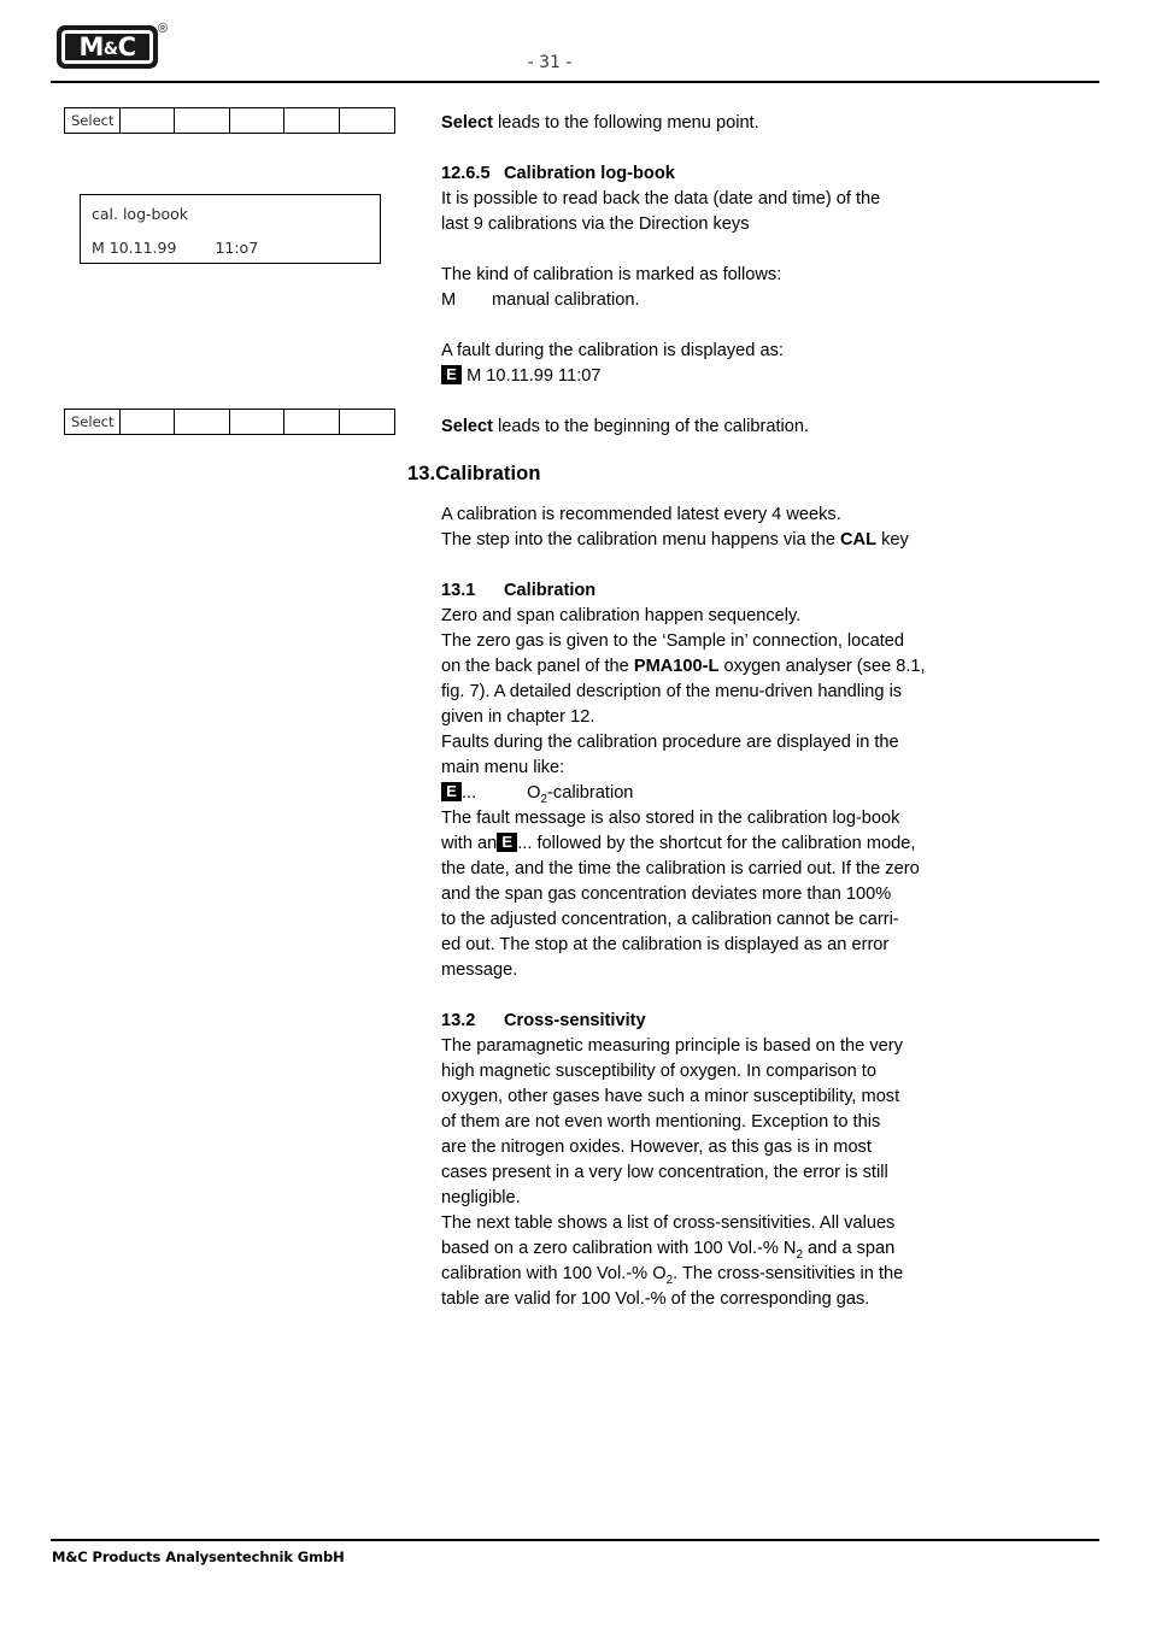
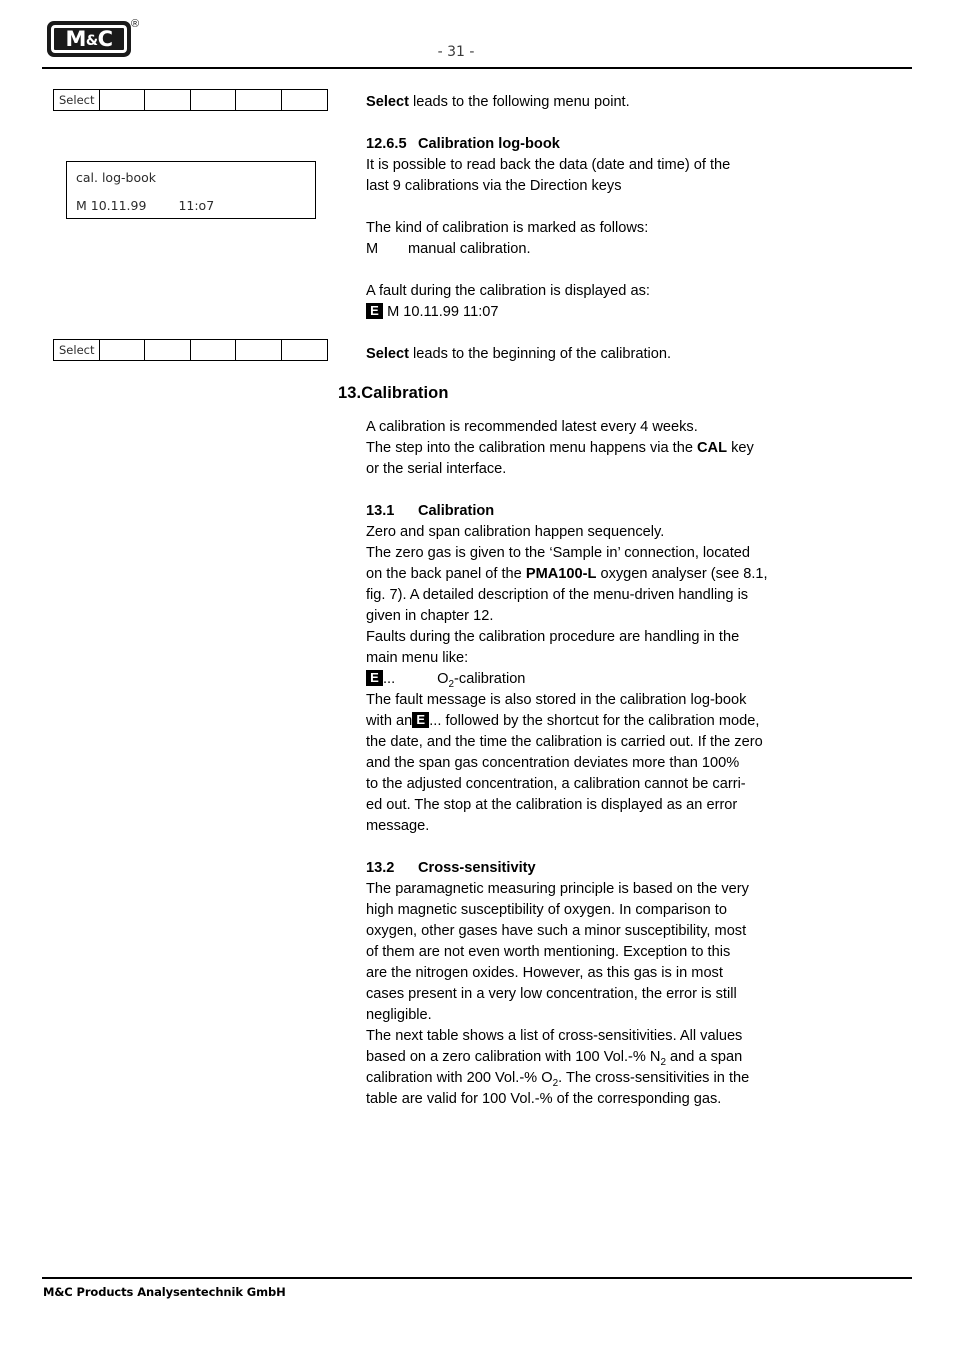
  M&C
  ®
  - 31 -
  Select
  cal. log-book
  M 10.11.99 11:o7
  Select
  13.Calibration
  Select leads to the following menu point.
  12.6.5 Calibration log-book
  It is possible to read back the data (date and time) of the
  last 9 calibrations via the Direction keys
  The kind of calibration is marked as follows:
  M manual calibration.
  A fault during the calibration is displayed as:
  E M 10.11.99 11:07
  Select leads to the beginning of the calibration.
  A calibration is recommended latest every 4 weeks.
  The step into the calibration menu happens via the CAL key
+ or the serial interface.
  13.1 Calibration
  Zero and span calibration happen sequencely.
  The zero gas is given to the ‘Sample in’ connection, located
  on the back panel of the PMA100-L oxygen analyser (see 8.1,
  fig. 7). A detailed description of the menu-driven handling is
  given in chapter 12.
- Faults during the calibration procedure are displayed in the
+ Faults during the calibration procedure are handling in the
  main menu like:
  E ... O2-calibration
  The fault message is also stored in the calibration log-book
  with an E ... followed by the shortcut for the calibration mode,
  the date, and the time the calibration is carried out. If the zero
  and the span gas concentration deviates more than 100%
  to the adjusted concentration, a calibration cannot be carri-
  ed out. The stop at the calibration is displayed as an error
  message.
  13.2 Cross-sensitivity
  The paramagnetic measuring principle is based on the very
  high magnetic susceptibility of oxygen. In comparison to
  oxygen, other gases have such a minor susceptibility, most
  of them are not even worth mentioning. Exception to this
  are the nitrogen oxides. However, as this gas is in most
  cases present in a very low concentration, the error is still
  negligible.
  The next table shows a list of cross-sensitivities. All values
  based on a zero calibration with 100 Vol.-% N2 and a span
- calibration with 100 Vol.-% O2. The cross-sensitivities in the
+ calibration with 200 Vol.-% O2. The cross-sensitivities in the
  table are valid for 100 Vol.-% of the corresponding gas.
  M&C Products Analysentechnik GmbH
